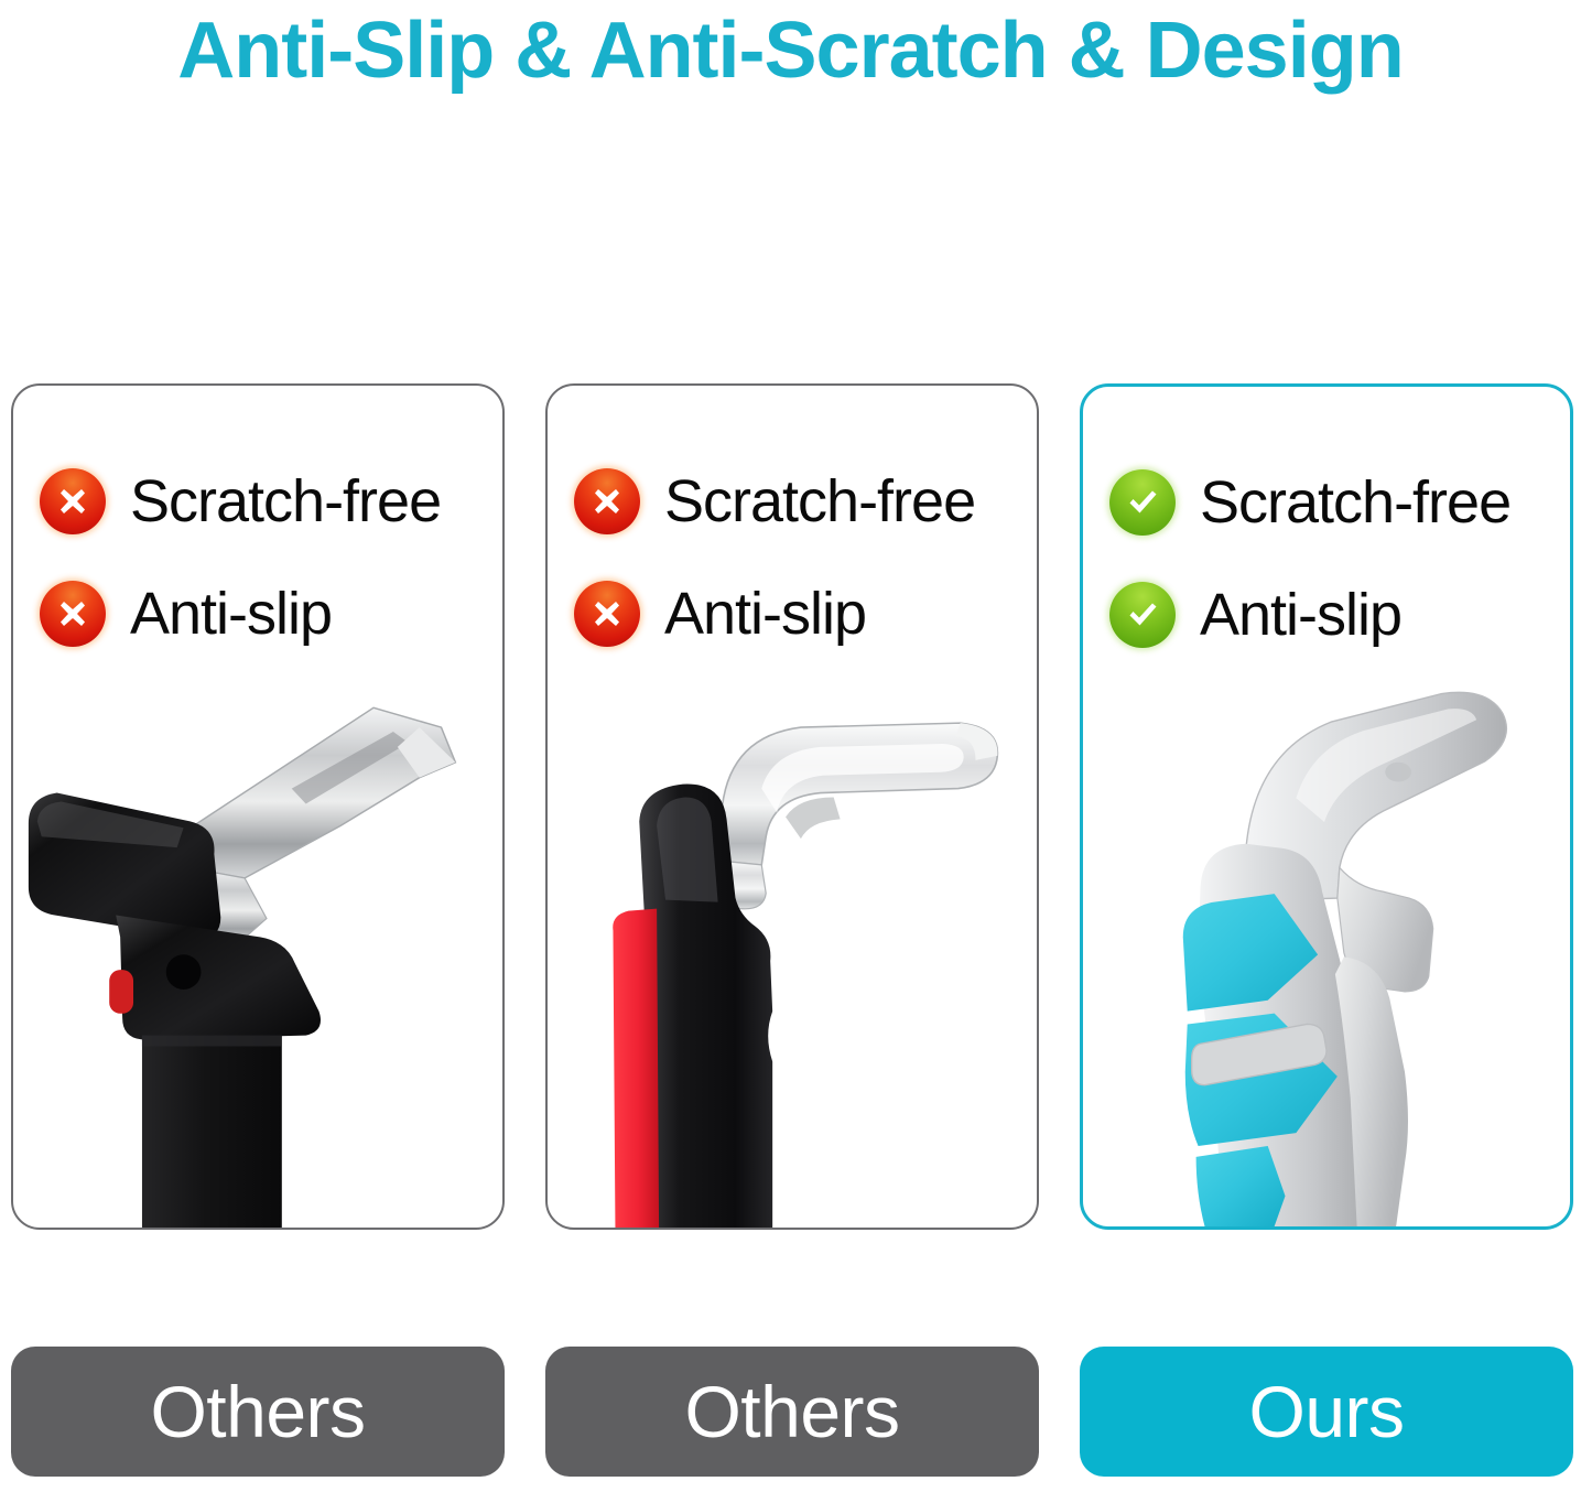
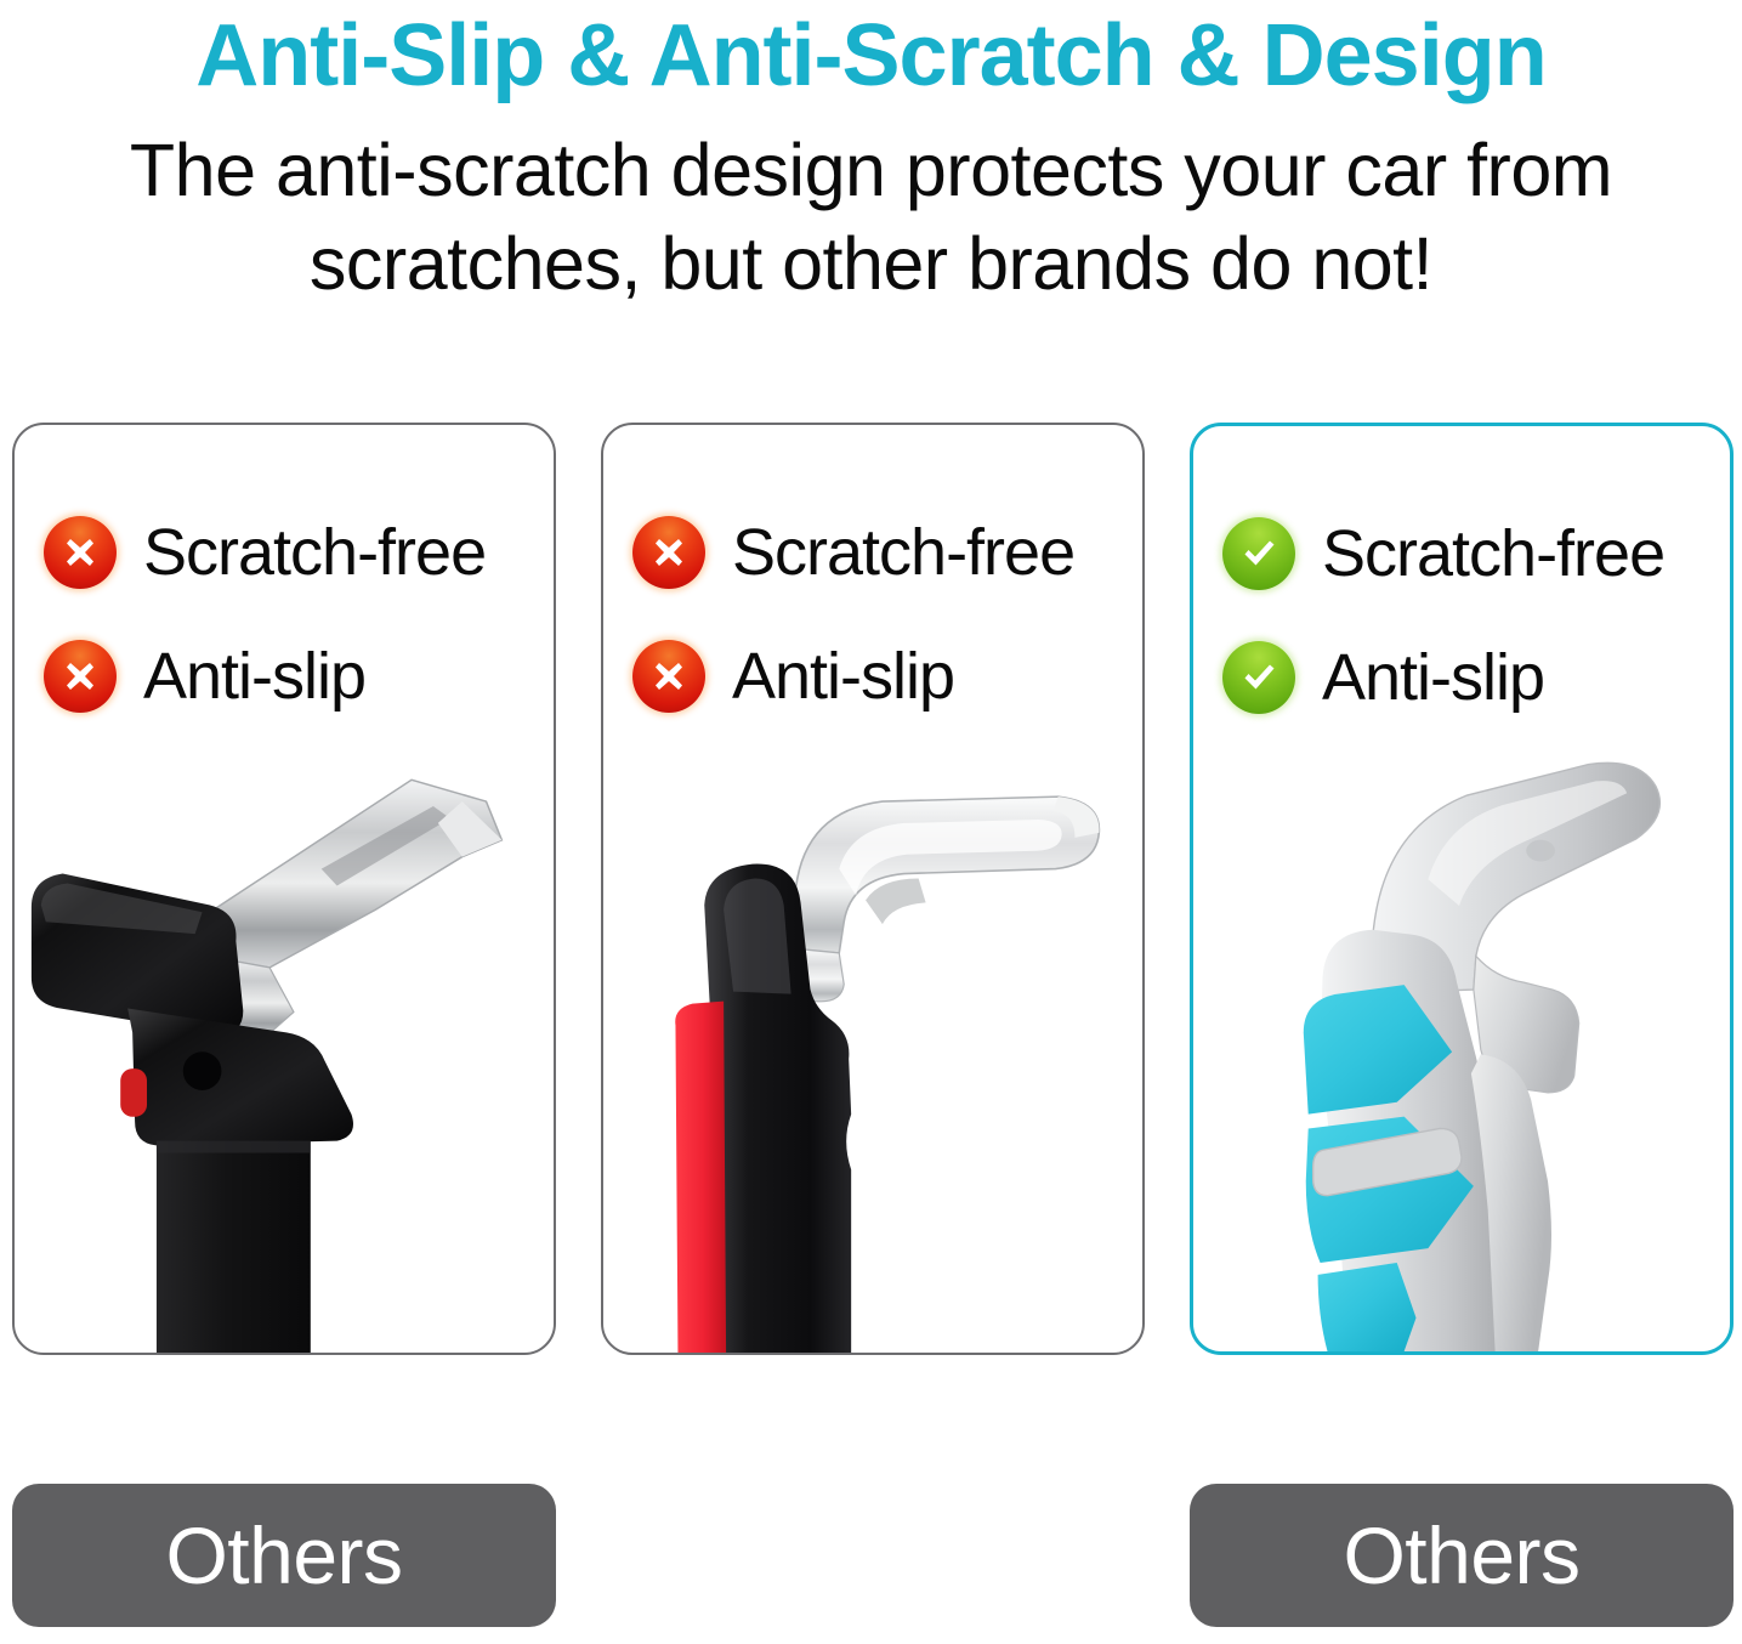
  Anti-Slip & Anti-Scratch & Design
+ The anti-scratch design protects your car from scratches, but other brands do not!
  Scratch-free
  Anti-slip
  Scratch-free
  Anti-slip
  Scratch-free
  Anti-slip
  Others
  Others
- Ours
